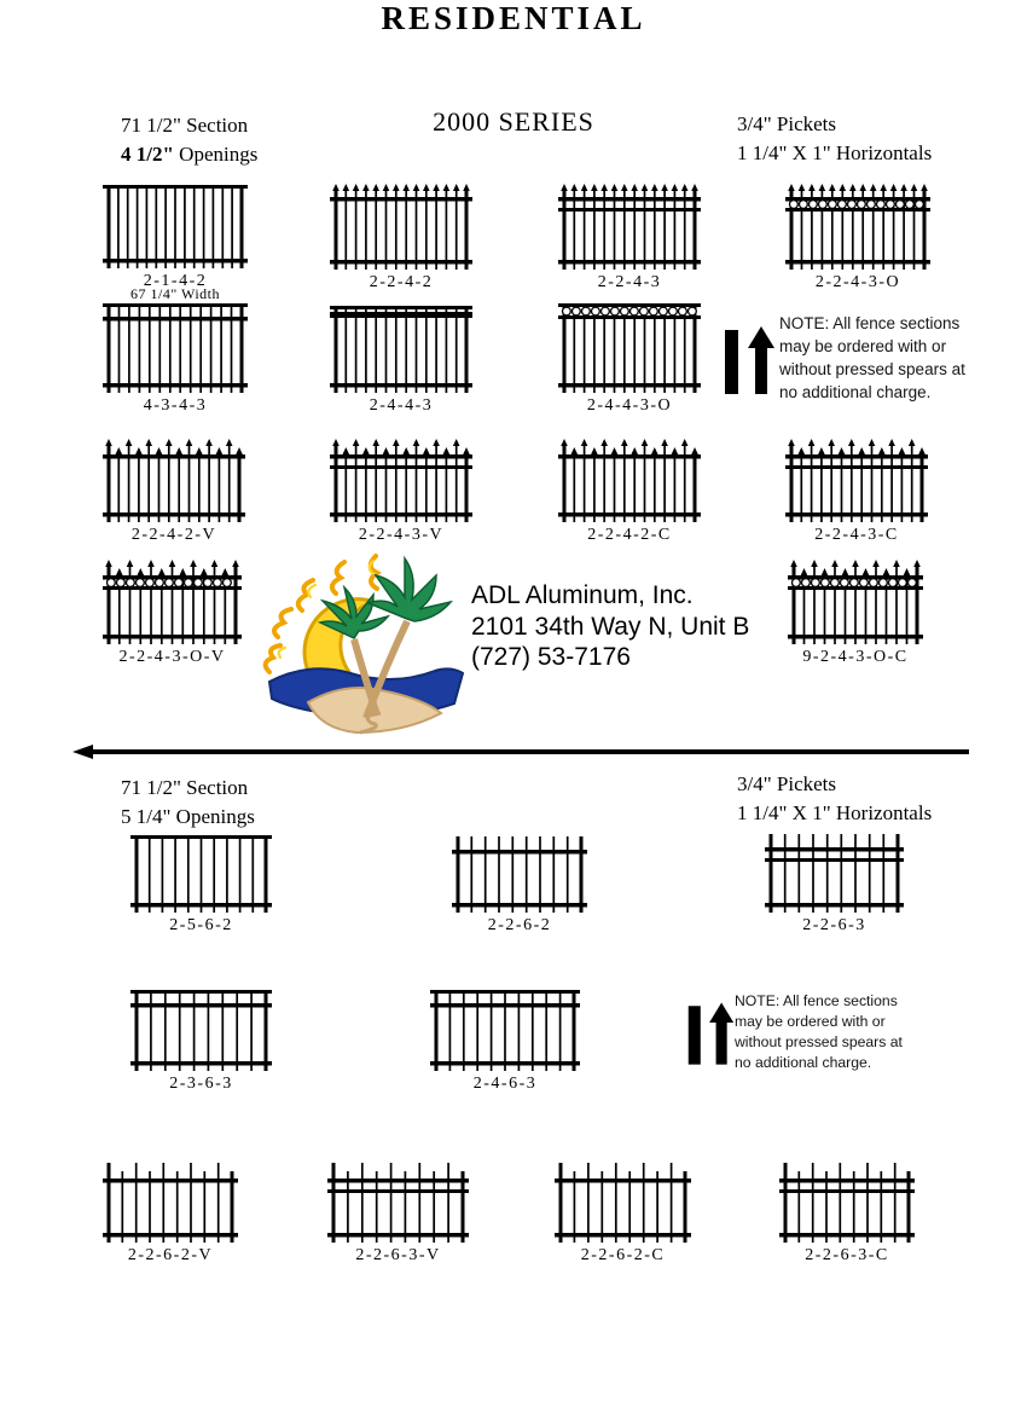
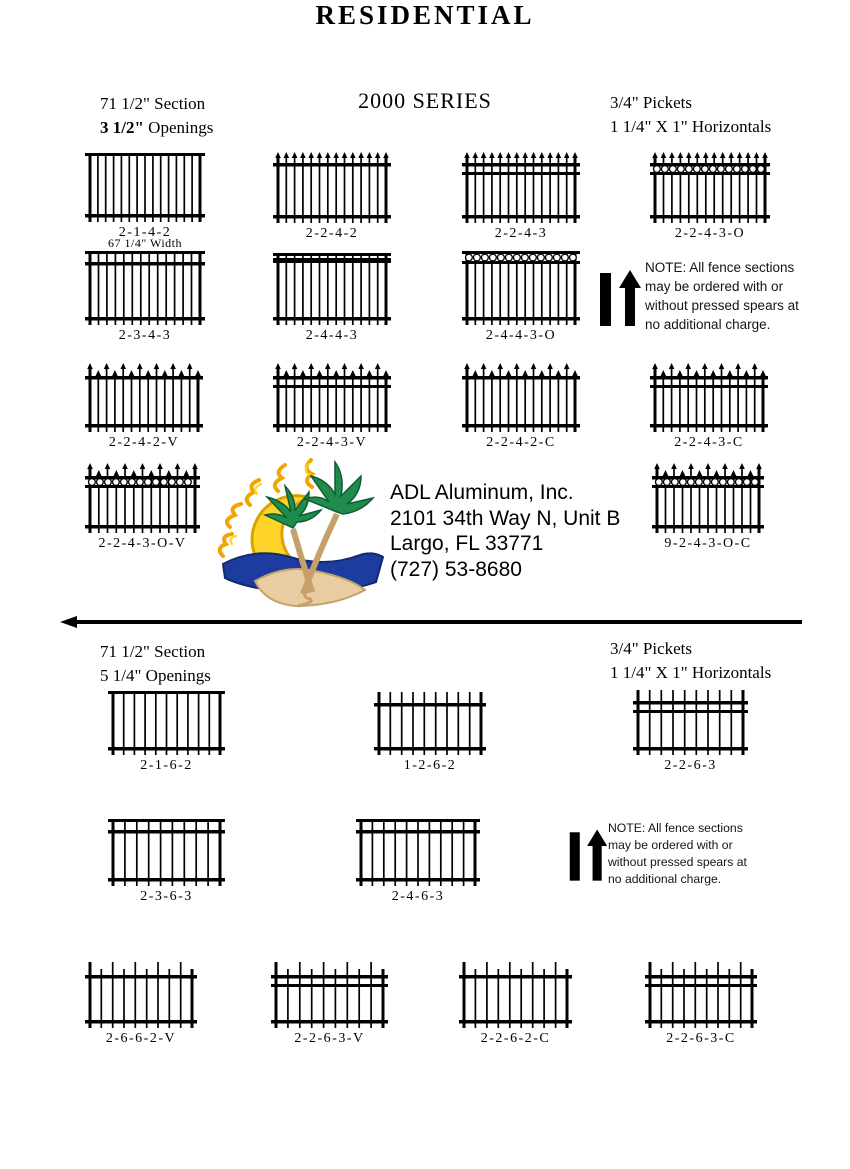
  RESIDENTIAL
  71 1/2" Section
- 4 1/2" Openings
+ 3 1/2" Openings
  2000 SERIES
  3/4" Pickets
  1 1/4" X 1" Horizontals
  2-1-4-2
  2-2-4-2
  2-2-4-3
  2-2-4-3-O
  67 1/4" Width
- 4-3-4-3
+ 2-3-4-3
  2-4-4-3
  2-4-4-3-O
  NOTE: All fence sections
  may be ordered with or
  without pressed spears at
  no additional charge.
  2-2-4-2-V
  2-2-4-3-V
  2-2-4-2-C
  2-2-4-3-C
  2-2-4-3-O-V
  ADL Aluminum, Inc.
  2101 34th Way N, Unit B
+ Largo, FL 33771
- (727) 53-7176
+ (727) 53-8680
  9-2-4-3-O-C
  71 1/2" Section
  5 1/4" Openings
  3/4" Pickets
  1 1/4" X 1" Horizontals
- 2-5-6-2
+ 2-1-6-2
- 2-2-6-2
+ 1-2-6-2
  2-2-6-3
  2-3-6-3
  2-4-6-3
  NOTE: All fence sections
  may be ordered with or
  without pressed spears at
  no additional charge.
- 2-2-6-2-V
+ 2-6-6-2-V
  2-2-6-3-V
  2-2-6-2-C
  2-2-6-3-C
